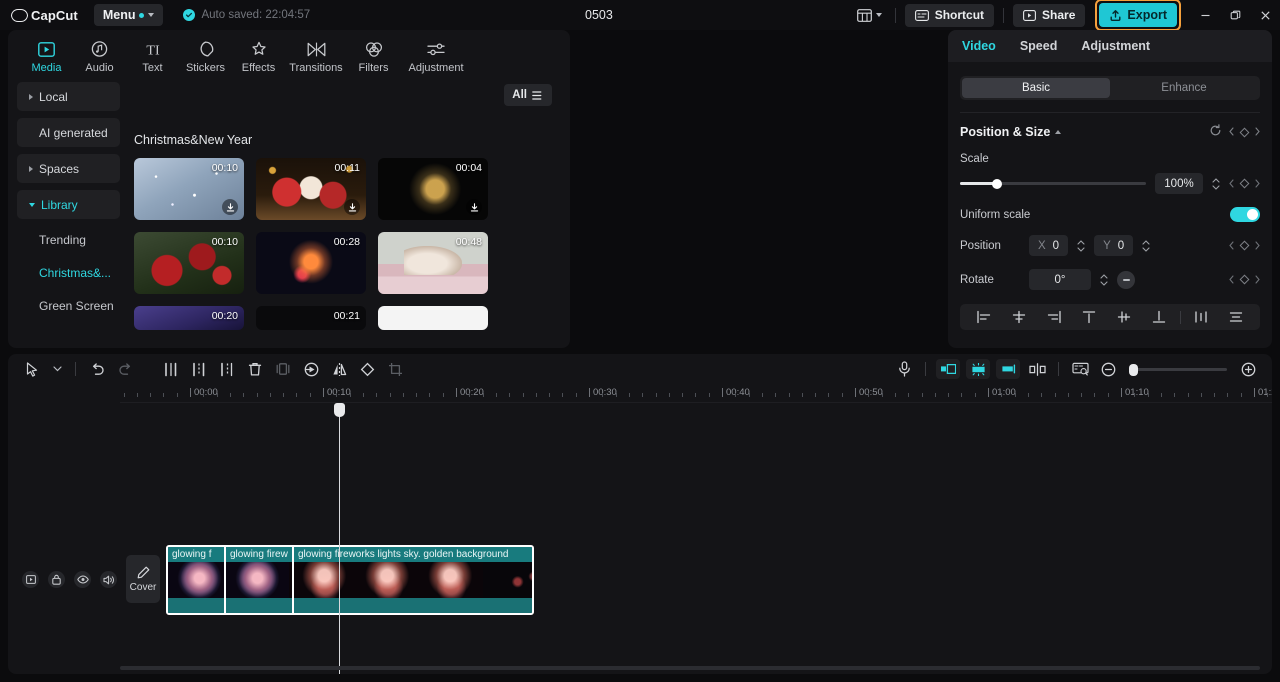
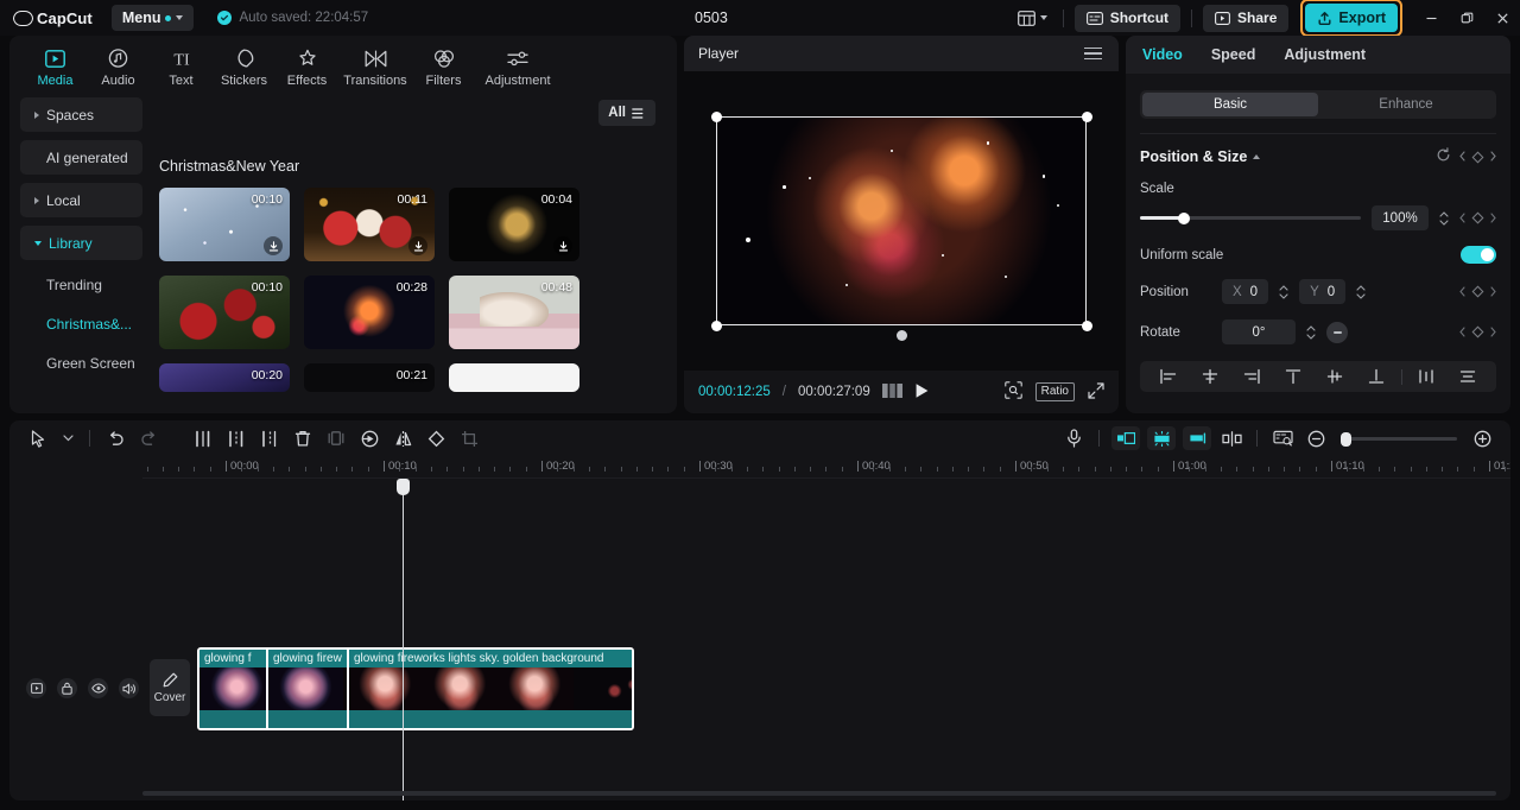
  CapCut
  Menu
  Auto saved: 22:04:57
  0503
  Shortcut
  Share
  Export
  Media
  Audio
  TI
  Text
  Stickers
  Effects
  Transitions
  Filters
  Adjustment
- Local
+ Spaces
  AI generated
- Spaces
+ Local
  Library
  Trending
  Christmas&...
  Green Screen
  All
  Christmas&New Year
  00:10
  00:11
  00:04
  00:10
  00:28
  00:48
  00:20
  00:21
+ Player
+ 00:00:12:25
+ /
+ 00:00:27:09
+ Ratio
  Video
  Speed
  Adjustment
  Basic
  Enhance
  Position & Size
  Scale
  100%
  Uniform scale
  Position
  X
  0
  Y
  0
  Rotate
  0°
  00:00
  00:10
  00:20
  00:30
  00:40
  00:50
  01:00
  01:10
  Cover
  glowing f
  glowing firew
  glowing freworks lights sky. golden background
